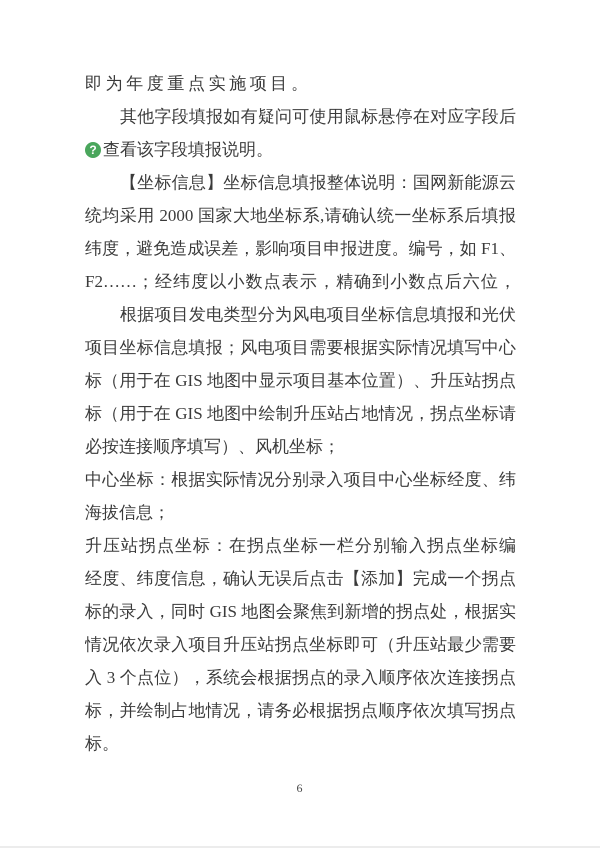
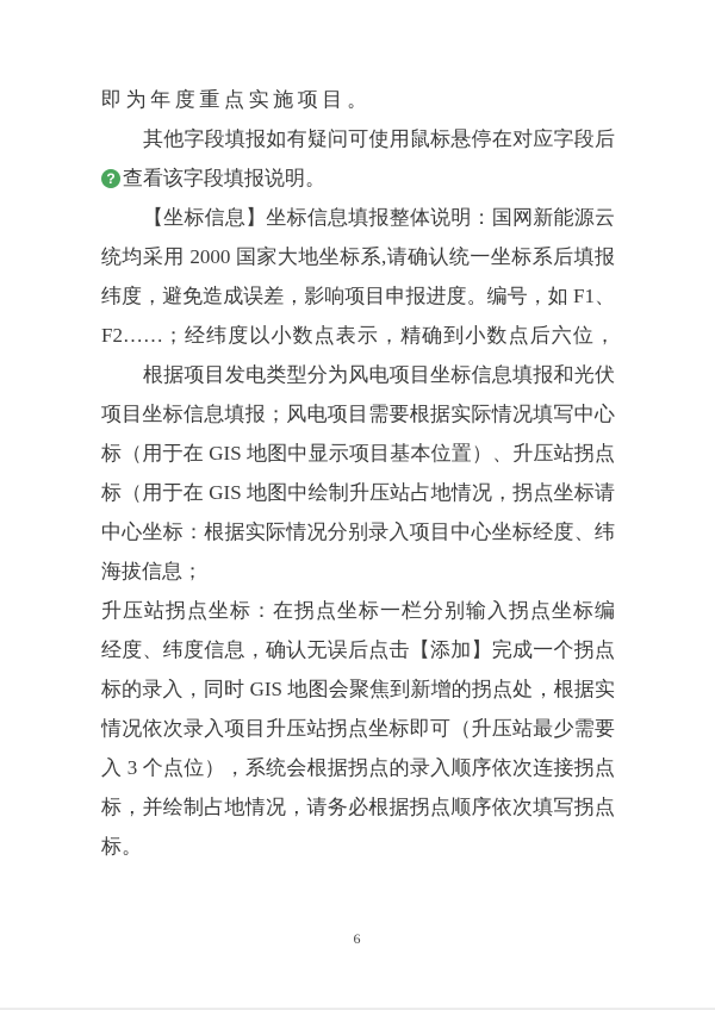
  即为年度重点实施项目。
  其他字段填报如有疑问可使用鼠标悬停在对应字段后
  ?
  查看该字段填报说明。
  【坐标信息】坐标信息填报整体说明：国网新能源云
  统均采用 2000 国家大地坐标系,请确认统一坐标系后填报
  纬度，避免造成误差，影响项目申报进度。编号，如 F1、
  F2……；经纬度以小数点表示，精确到小数点后六位，
  根据项目发电类型分为风电项目坐标信息填报和光伏
  项目坐标信息填报；风电项目需要根据实际情况填写中心
  标（用于在 GIS 地图中显示项目基本位置）、升压站拐点
  标（用于在 GIS 地图中绘制升压站占地情况，拐点坐标请
- 必按连接顺序填写）、风机坐标；
  中心坐标：根据实际情况分别录入项目中心坐标经度、纬
  海拔信息；
  升压站拐点坐标：在拐点坐标一栏分别输入拐点坐标编
  经度、纬度信息，确认无误后点击【添加】完成一个拐点
  标的录入，同时 GIS 地图会聚焦到新增的拐点处，根据实
  情况依次录入项目升压站拐点坐标即可（升压站最少需要
  入 3 个点位），系统会根据拐点的录入顺序依次连接拐点
  标，并绘制占地情况，请务必根据拐点顺序依次填写拐点
  标。
  6
